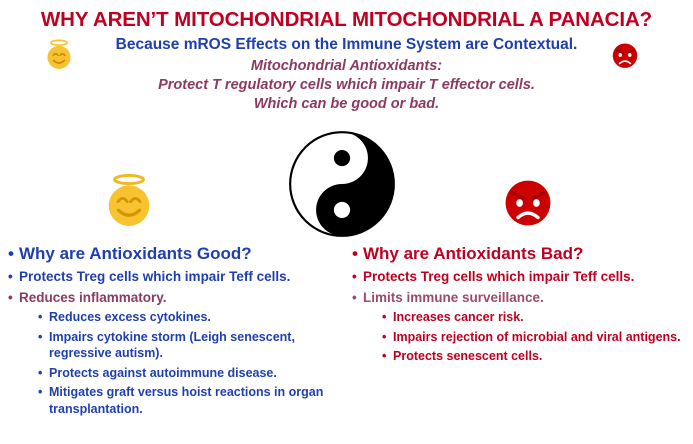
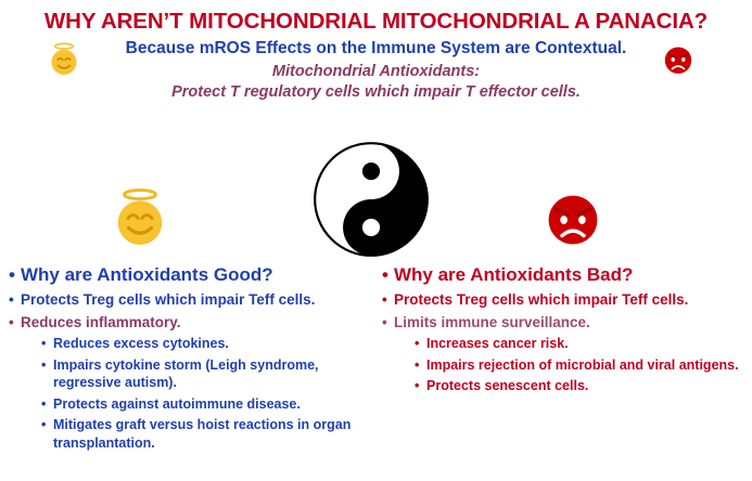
  WHY AREN’T MITOCHONDRIAL MITOCHONDRIAL A PANACIA?
  Because mROS Effects on the Immune System are Contextual.
  Mitochondrial Antioxidants:
  Protect T regulatory cells which impair T effector cells.
- Which can be good or bad.
  •
  Why are Antioxidants Good?
  •
  Protects Treg cells which impair Teff cells.
  •
  Reduces inflammatory.
  •
  Reduces excess cytokines.
  •
- Impairs cytokine storm (Leigh senescent, regressive autism).
+ Impairs cytokine storm (Leigh syndrome, regressive autism).
  •
  Protects against autoimmune disease.
  •
  Mitigates graft versus hoist reactions in organ transplantation.
  •
  Why are Antioxidants Bad?
  •
  Protects Treg cells which impair Teff cells.
  •
  Limits immune surveillance.
  •
  Increases cancer risk.
  •
  Impairs rejection of microbial and viral antigens.
  •
  Protects senescent cells.
